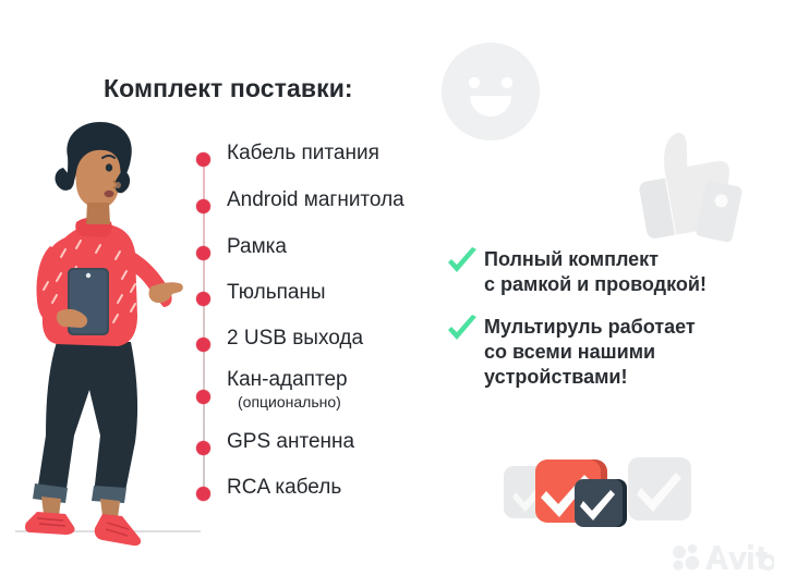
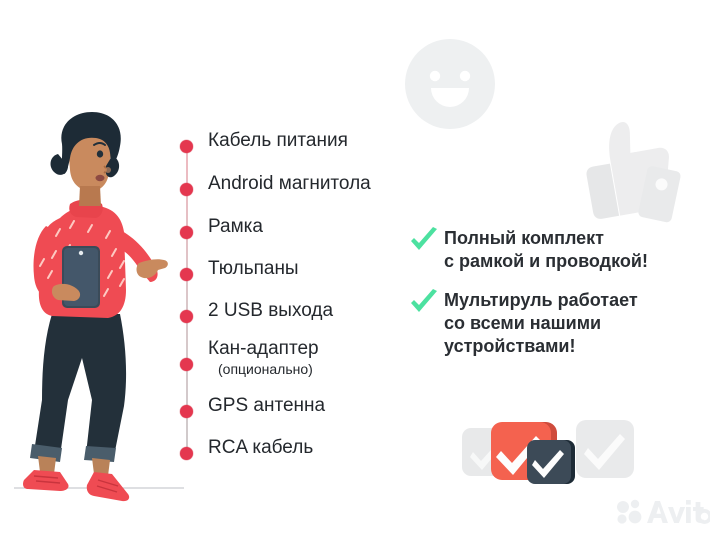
- Комплект поставки:
  Кабель питания
  Android магнитола
  Рамка
  Тюльпаны
  2 USB выхода
  Кан-адаптер
  (опционально)
  GPS антенна
  RCA кабель
  Полный комплект
  с рамкой и проводкой!
  Мультируль работает
  со всеми нашими
  устройствами!
